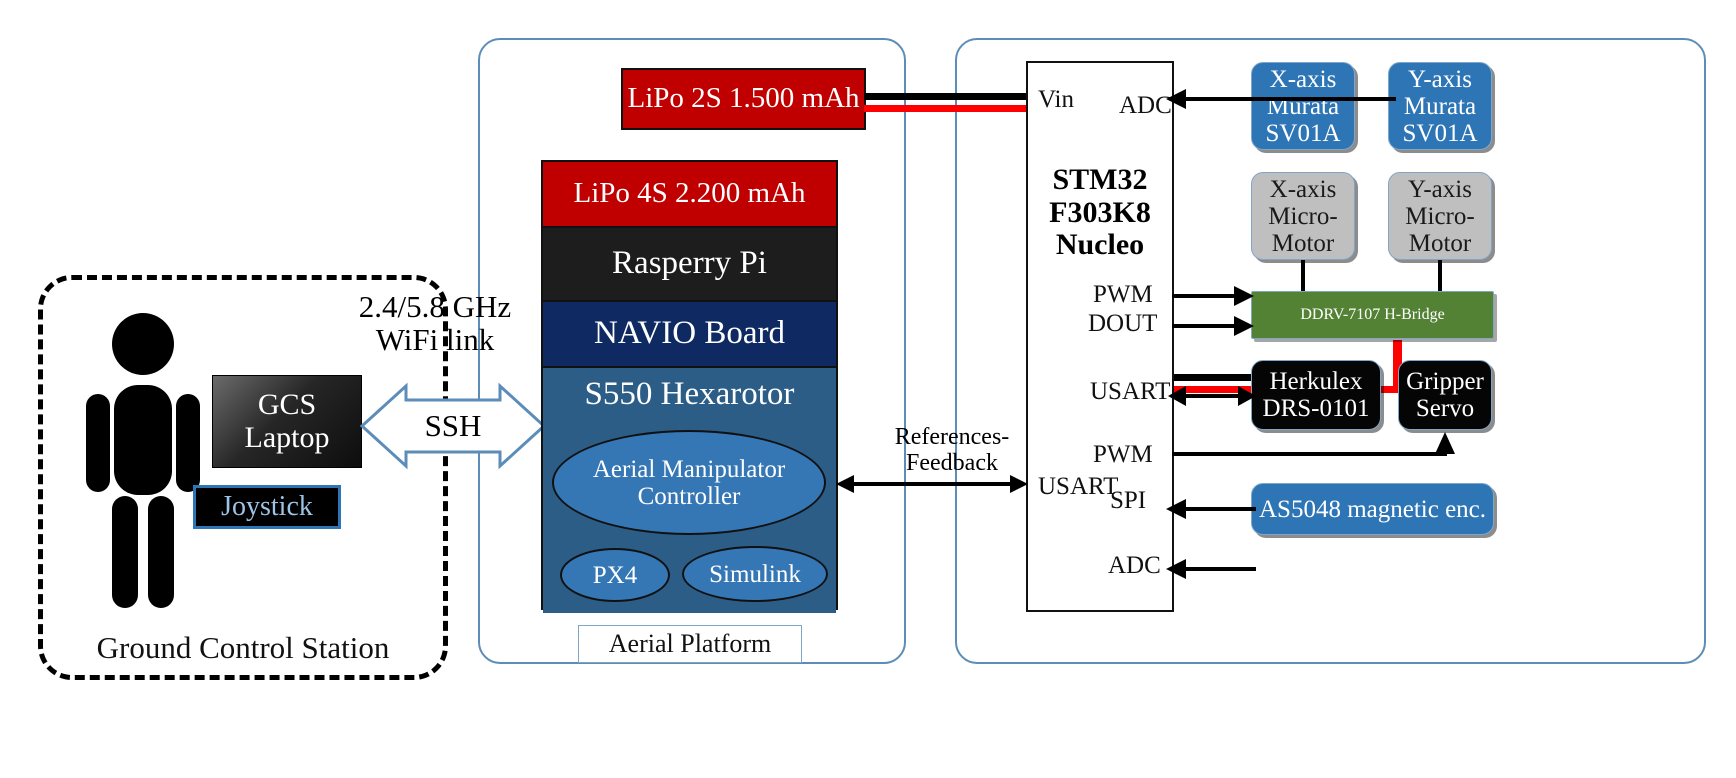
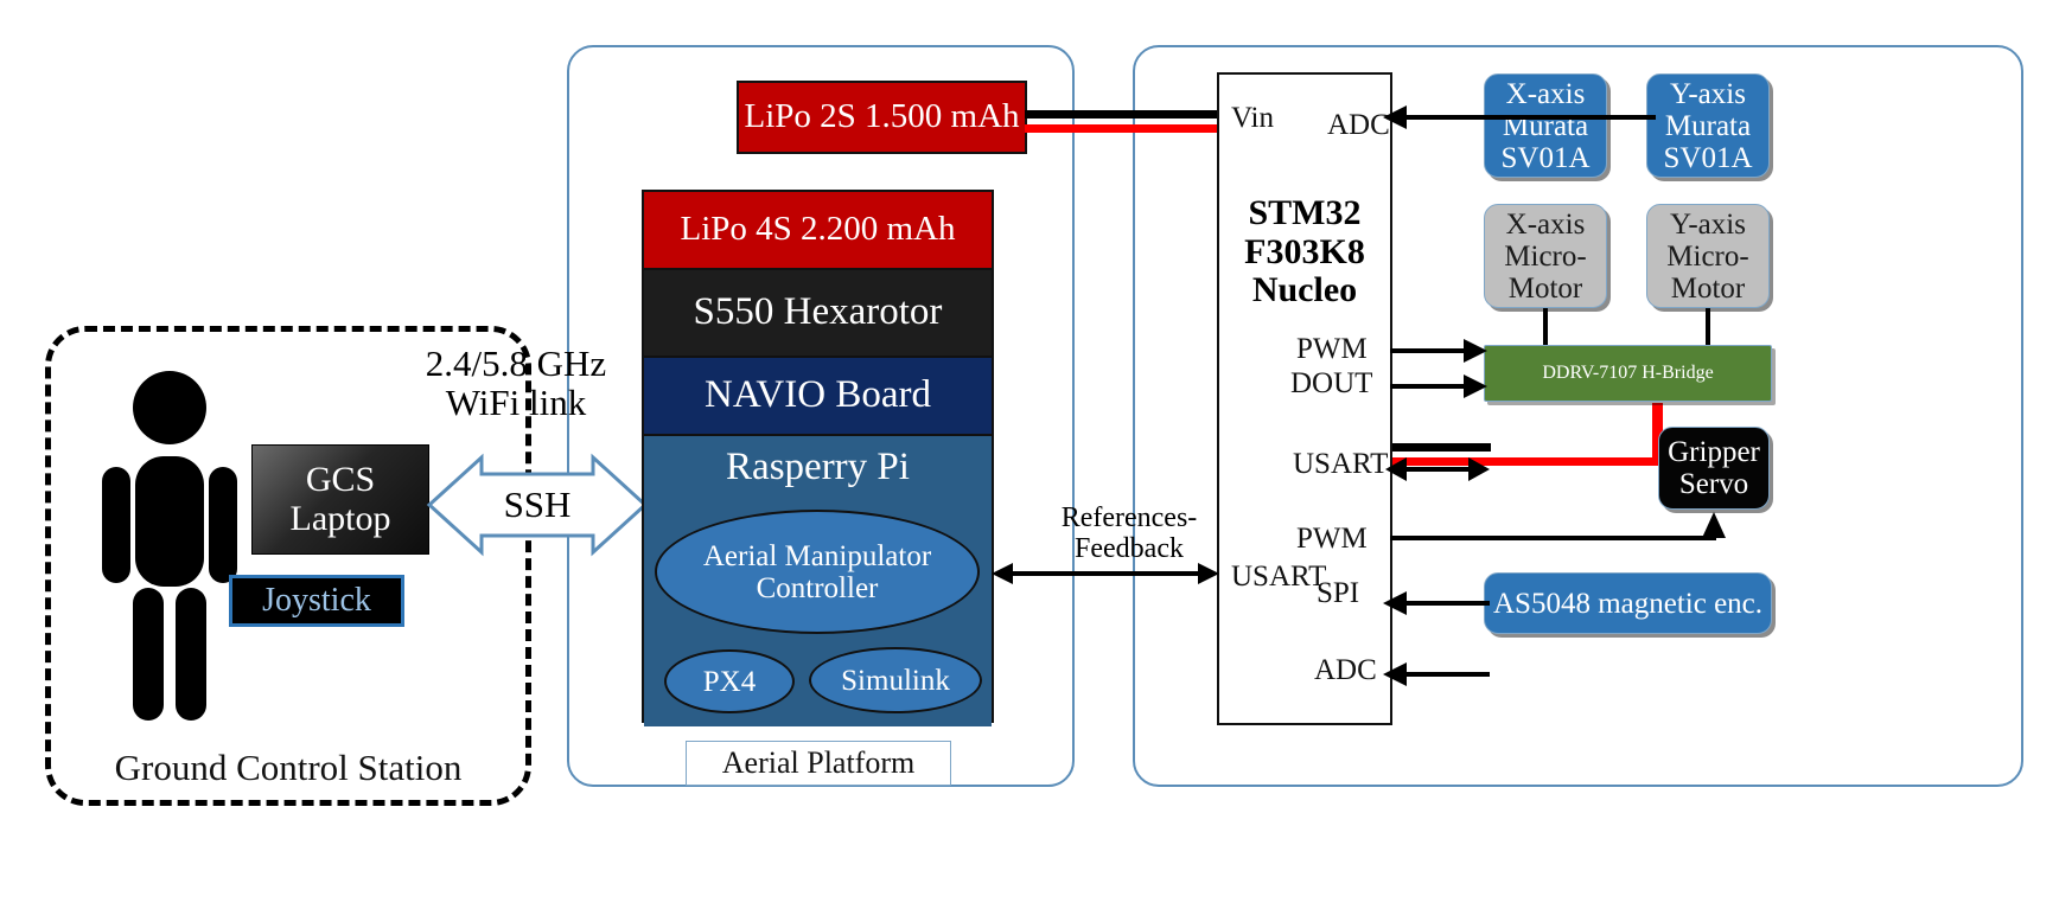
  Ground Control Station
  Aerial Platform
  GCS
  Laptop
  Joystick
  2.4/5.8 GHz
  WiFi link
  SSH
  LiPo 2S 1.500 mAh
  LiPo 4S 2.200 mAh
- Rasperry Pi
+ S550 Hexarotor
  NAVIO Board
- S550 Hexarotor
+ Rasperry Pi
  Aerial Manipulator
  Controller
  PX4
  Simulink
  STM32
  F303K8
  Nucleo
  Vin
  USART
  ADC
  PWM
  DOUT
  USART
  PWM
  SPI
  ADC
  References-
  Feedback
  X-axis
  Murata
  SV01A
  Y-axis
  Murata
  SV01A
  X-axis
  Micro-
  Motor
  Y-axis
  Micro-
  Motor
  DDRV-7107 H-Bridge
- Herkulex
- DRS-0101
  Gripper
  Servo
  AS5048 magnetic enc.
